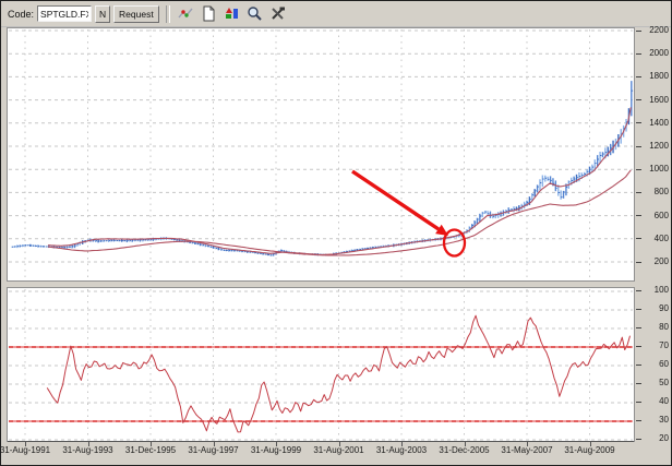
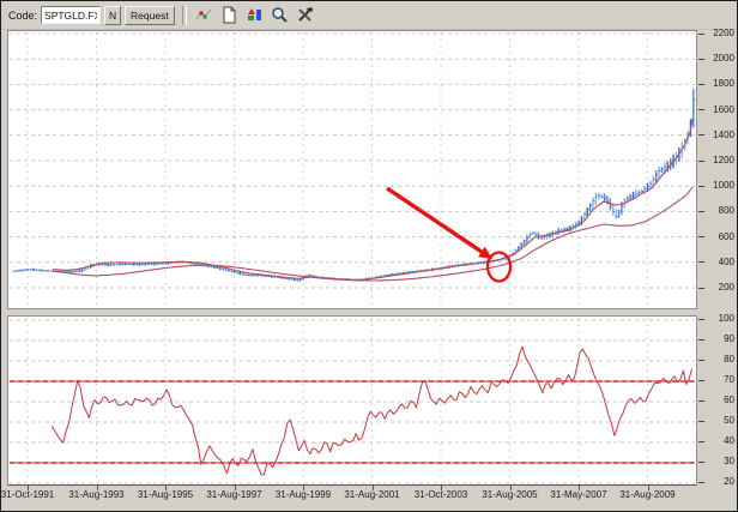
  Code:
  SPTGLD.F
  N
  Request
  200
  400
  600
  800
  1000
  1200
  1400
  1600
  1800
  2000
  2200
  20
  30
  40
  50
  60
  70
  80
  90
  100
- 31-Aug-1991
+ 31-Oct-1991
  31-Aug-1993
- 31-Dec-1995
+ 31-Aug-1995
  31-Aug-1997
  31-Aug-1999
  31-Aug-2001
- 31-Aug-2003
+ 31-Oct-2003
- 31-Dec-2005
+ 31-Aug-2005
  31-May-2007
  31-Aug-2009
